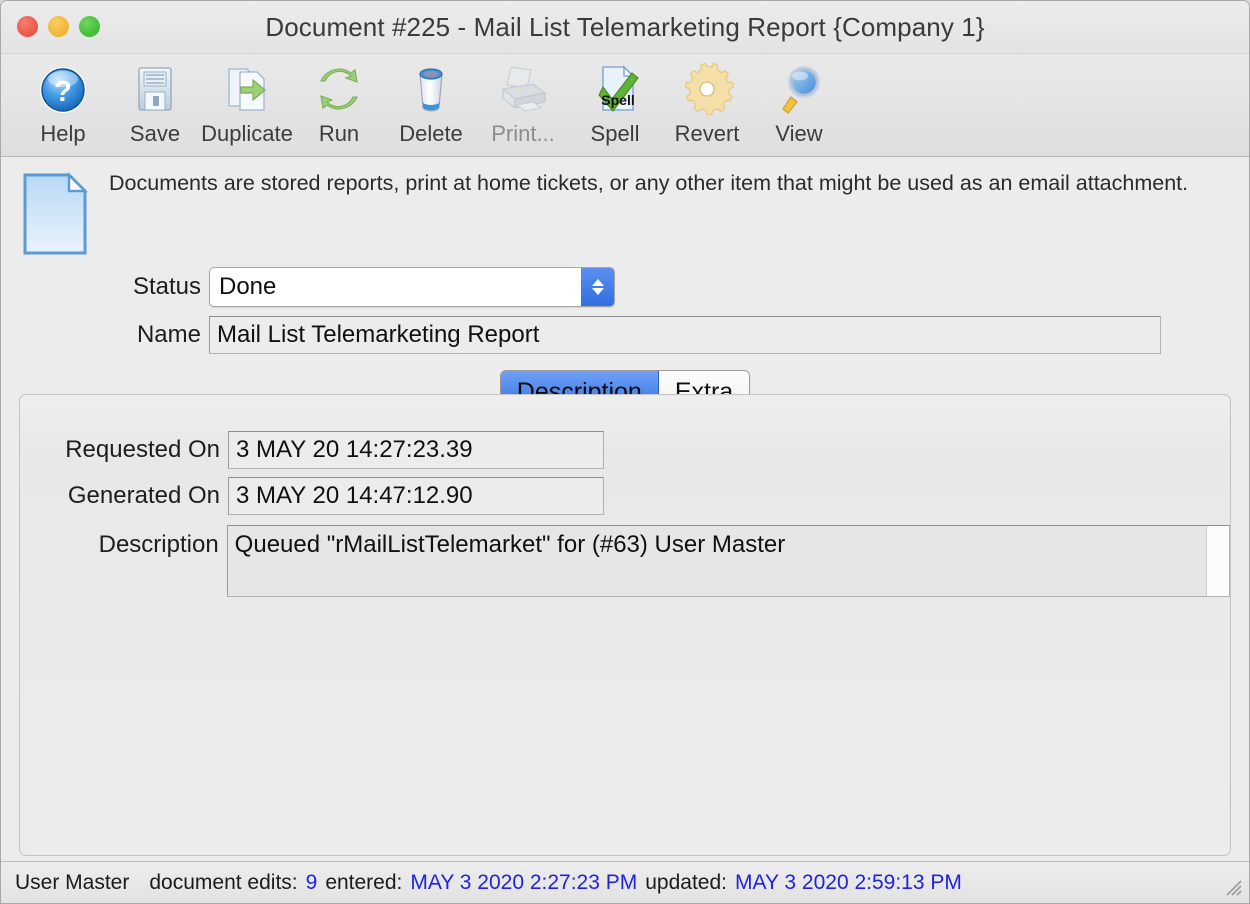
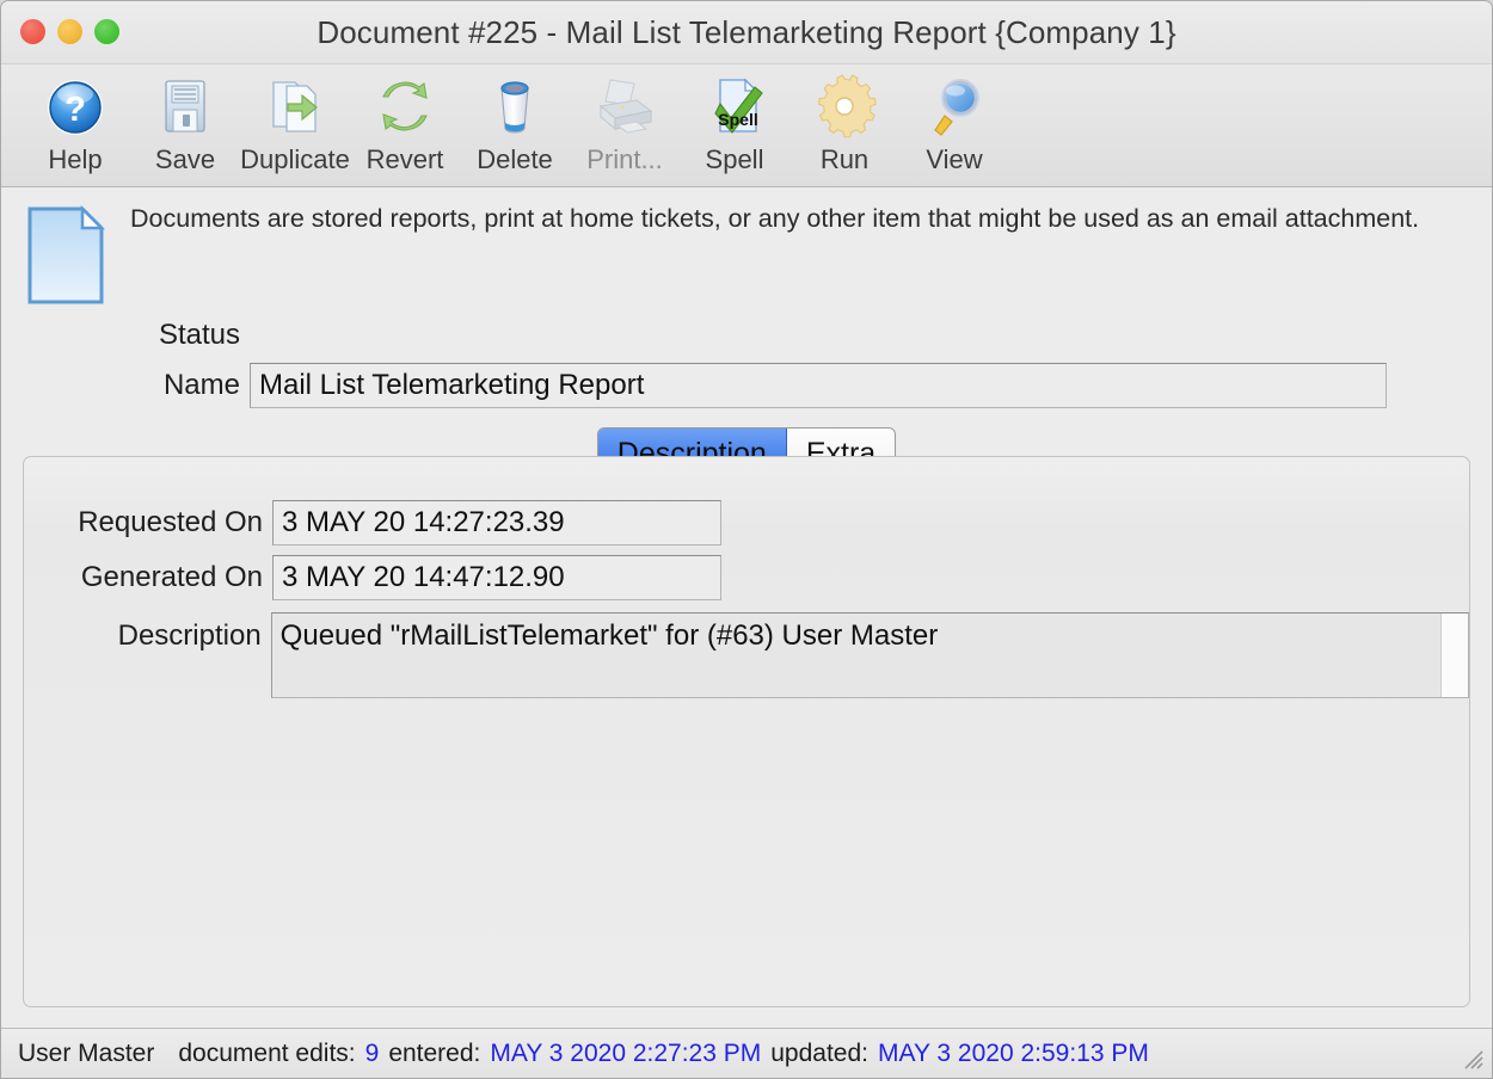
  Document #225 - Mail List Telemarketing Report {Company 1}
  ?
  Help
  Save
  Duplicate
- Run
+ Revert
  Delete
  Print...
  Spell
  Spell
- Revert
+ Run
  View
  Documents are stored reports, print at home tickets, or any other item that might be used as an email attachment.
  Status
- Done
  Name
  Mail List Telemarketing Report
  Description
  Extra
  Requested On
  3 MAY 20 14:27:23.39
  Generated On
  3 MAY 20 14:47:12.90
  Description
  Queued "rMailListTelemarket" for (#63) User Master
  User Master
  document edits:
  9
  entered:
  MAY 3 2020 2:27:23 PM
  updated:
  MAY 3 2020 2:59:13 PM
